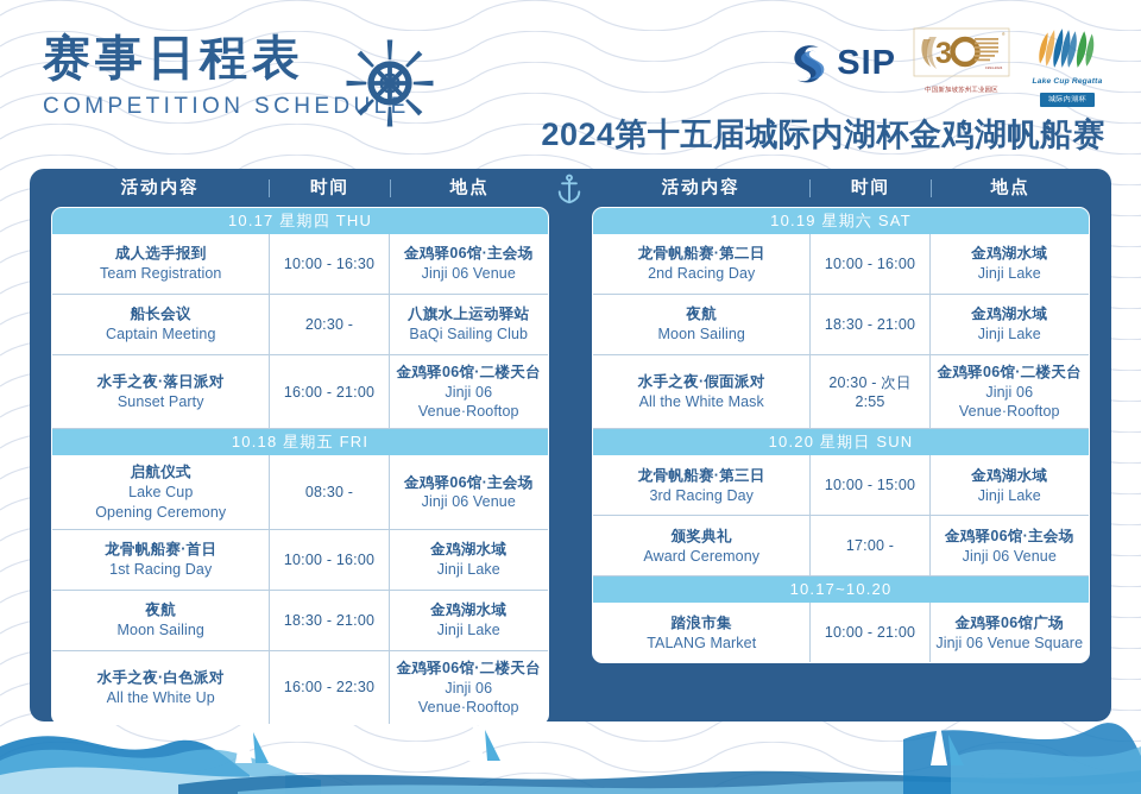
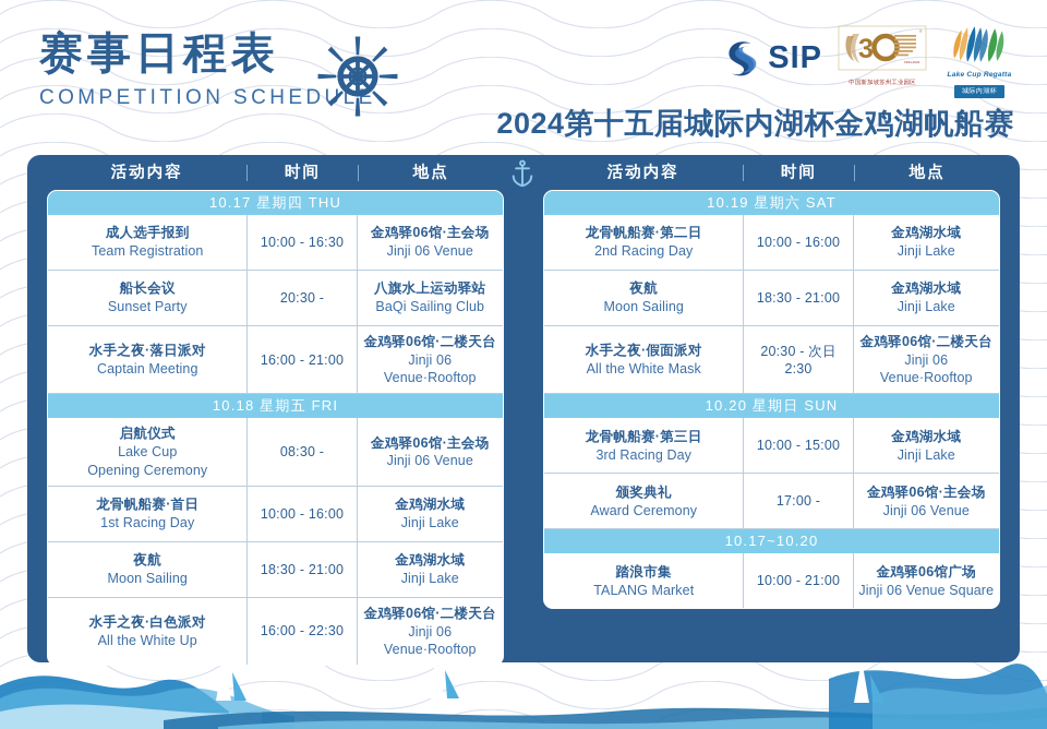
  赛事日程表
  COMPETITION SCHEDLE
  SIP
  3
  2024第十五届城际内湖杯金鸡湖帆船赛
  活动内容
  时间
  地点
  10.17 星期四 THU
  成人选手报到
  Team Registration
  10:00 - 16:30
  金鸡驿06馆·主会场
  Jinji 06 Venue
  船长会议
- Captain Meeting
+ Sunset Party
  20:30 -
  八旗水上运动驿站
  BaQi Sailing Club
  水手之夜·落日派对
- Sunset Party
+ Captain Meeting
  16:00 - 21:00
  金鸡驿06馆·二楼天台
  Jinji 06 Venue·Rooftop
  10.18 星期五 FRI
  启航仪式
  Lake Cup
  Opening Ceremony
  08:30 -
  金鸡驿06馆·主会场
  Jinji 06 Venue
  龙骨帆船赛·首日
  1st Racing Day
  10:00 - 16:00
  金鸡湖水域
  Jinji Lake
  夜航
  Moon Sailing
  18:30 - 21:00
  金鸡湖水域
  Jinji Lake
  水手之夜·白色派对
  All the White Up
  16:00 - 22:30
  金鸡驿06馆·二楼天台
  Jinji 06 Venue·Rooftop
  活动内容
  时间
  地点
  10.19 星期六 SAT
  龙骨帆船赛·第二日
  2nd Racing Day
  10:00 - 16:00
  金鸡湖水域
  Jinji Lake
  夜航
  Moon Sailing
  18:30 - 21:00
  金鸡湖水域
  Jinji Lake
  水手之夜·假面派对
  All the White Mask
- 20:30 - 次日2:55
+ 20:30 - 次日2:30
  金鸡驿06馆·二楼天台
  Jinji 06 Venue·Rooftop
  10.20 星期日 SUN
  龙骨帆船赛·第三日
  3rd Racing Day
  10:00 - 15:00
  金鸡湖水域
  Jinji Lake
  颁奖典礼
  Award Ceremony
  17:00 -
  金鸡驿06馆·主会场
  Jinji 06 Venue
  10.17~10.20
  踏浪市集
  TALANG Market
  10:00 - 21:00
  金鸡驿06馆广场
  Jinji 06 Venue Square
